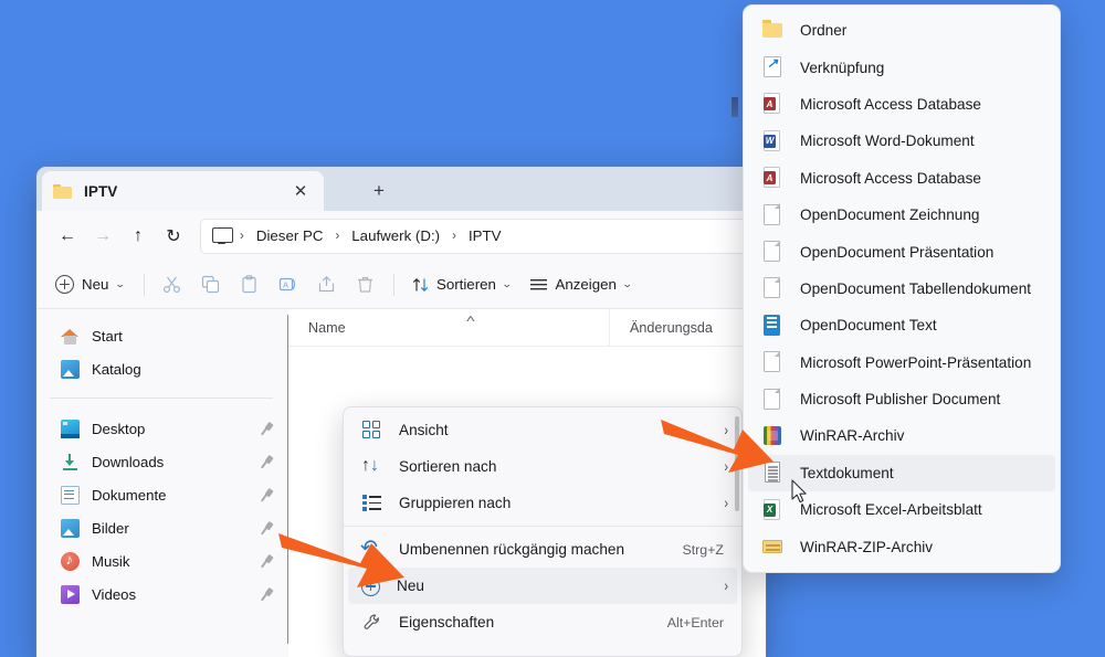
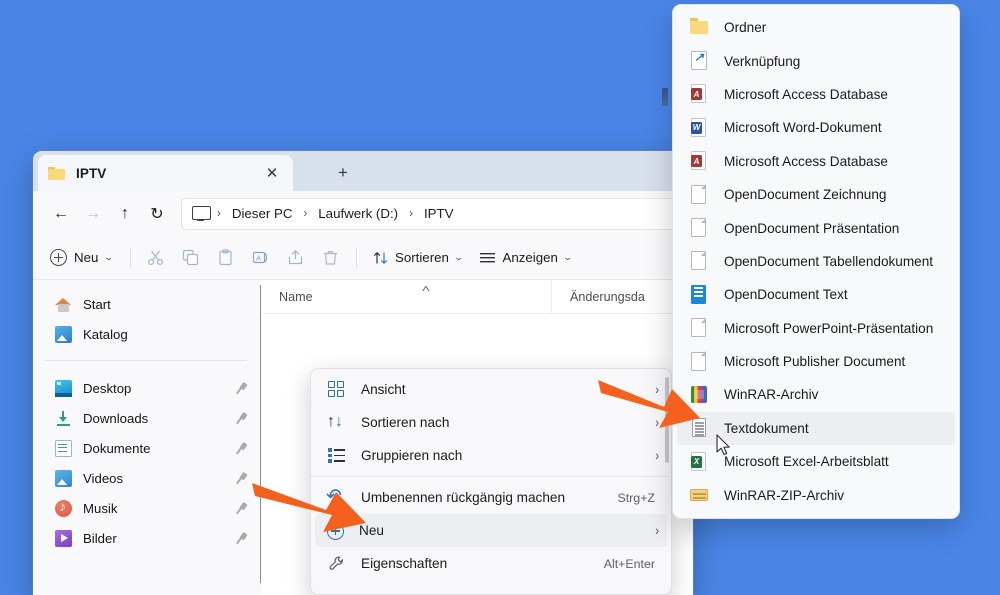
  IPTV
  ✕
  +
  ←
  →
  ↑
  ↻
  ›
  Dieser PC
  ›
  Laufwerk (D:)
  ›
  IPTV
  Neu
  ⌄
  A
  Sortieren
  ⌄
  Anzeigen
  ⌄
  Start
  Katalog
  Desktop
  Downloads
  Dokumente
- Bilder
+ Videos
  Musik
- Videos
+ Bilder
  Name
  ˄
  Änderungsda
  Ansicht
  ›
  Sortieren nach
  ›
  Gruppieren nach
  ›
  Umbenennen rückgängig machen
  Strg+Z
  Neu
  ›
  Eigenschaften
  Alt+Enter
  Ordner
  Verknüpfung
  A
  Microsoft Access Database
  W
  Microsoft Word-Dokument
  A
  Microsoft Access Database
  OpenDocument Zeichnung
  OpenDocument Präsentation
  OpenDocument Tabellendokument
  OpenDocument Text
  Microsoft PowerPoint-Präsentation
  Microsoft Publisher Document
  WinRAR-Archiv
  Textdokument
  X
  Microsoft Excel-Arbeitsblatt
  WinRAR-ZIP-Archiv
